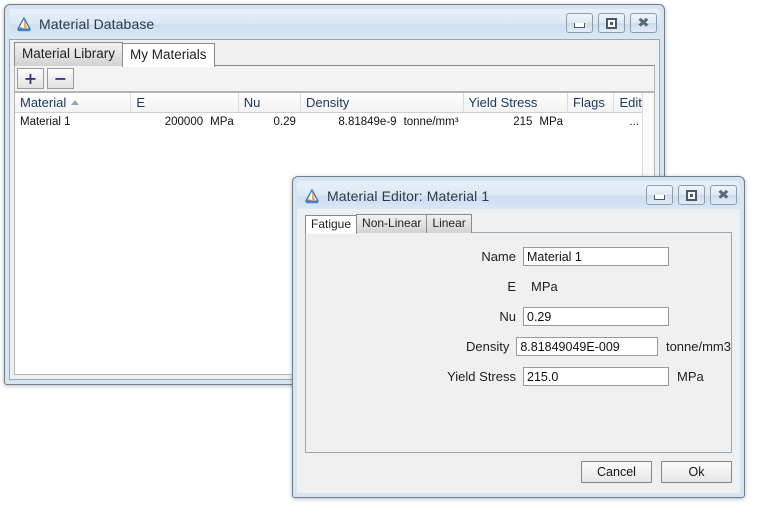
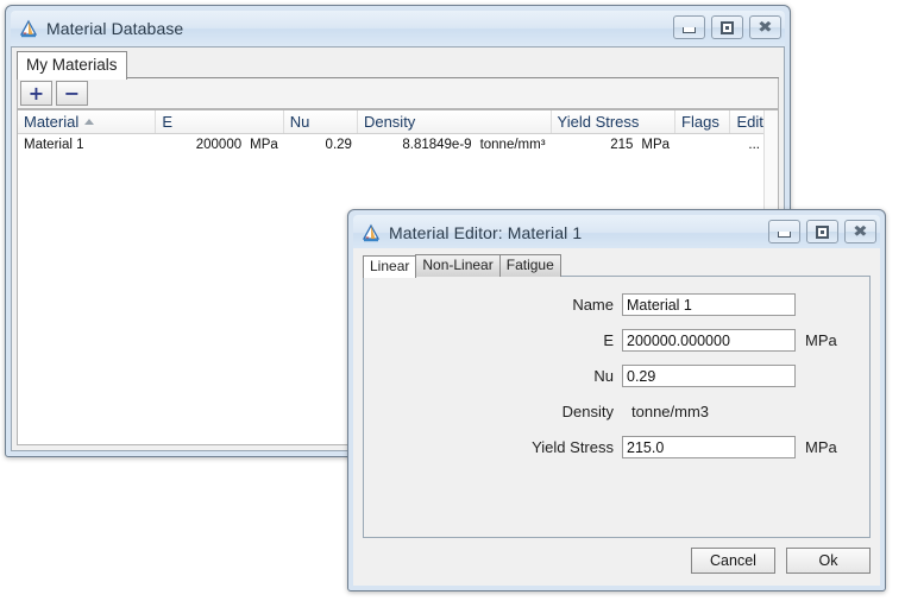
  Material Database
  ✖
- Material Library
  My Materials
  +
  −
  Material
  E
  Nu
  Density
  Yield Stress
  Flags
  Edit
  Material 1
  200000
  MPa
  0.29
  8.81849e-9
  tonne/mm³
  215
  MPa
  ...
  Material Editor: Material 1
  ✖
- Fatigue
+ Linear
  Non-Linear
- Linear
+ Fatigue
  Name
  Material 1
  E
+ 200000.000000
  MPa
  Nu
  0.29
  Density
- 8.81849049E-009
  tonne/mm3
  Yield Stress
  215.0
  MPa
  Cancel
  Ok
